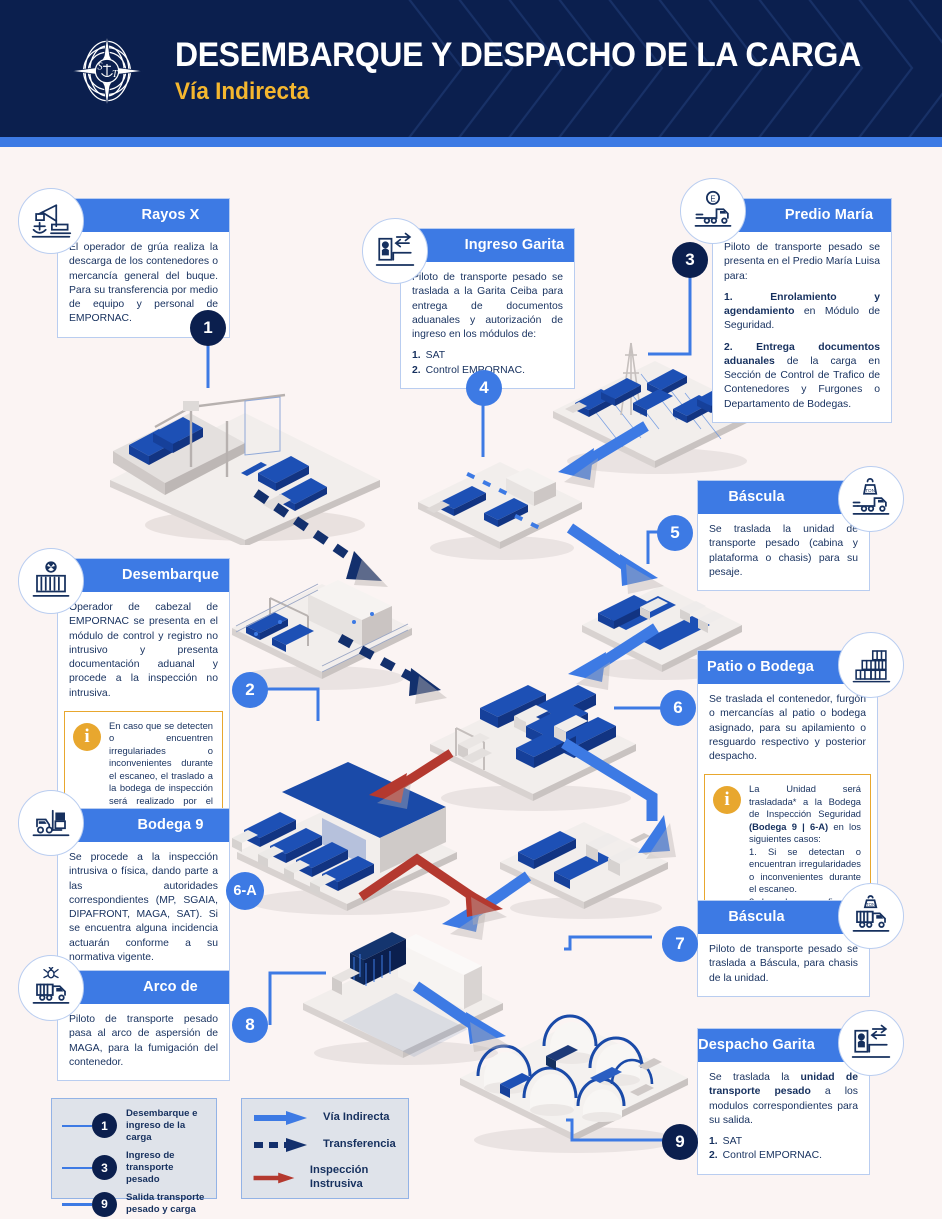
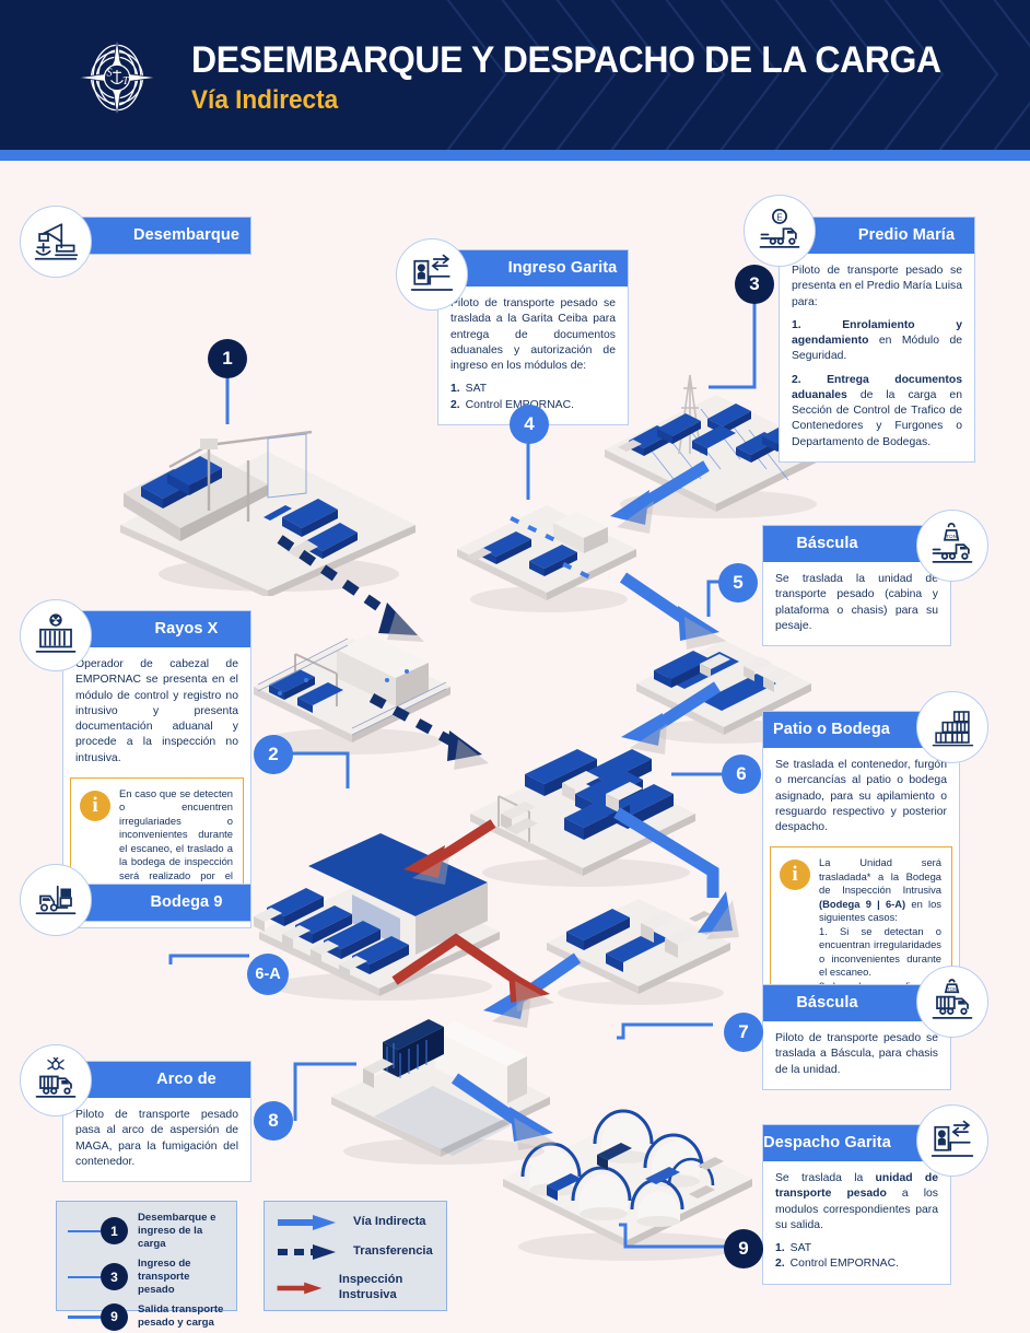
  S
  T
  DESEMBARQUE Y DESPACHO DE LA CARGA
  Vía Indirecta
  1
  2
  3
  4
  5
  6
  6-A
  7
  8
  9
- Rayos X
+ Desembarque
- El operador de grúa realiza la descarga de los contenedores o mercancía general del buque. Para su transferencia por medio de equipo y personal de EMPORNAC.
  Ingreso Garita Ceiba
  Piloto de transporte pesado se traslada a la Garita Ceiba para entrega de documentos aduanales y autorización de ingreso en los módulos de:
  1.
  SAT
  2.
  Control EMRNAC.
  E
  Predio María Luisa
  Piloto de transporte pesado se presenta en el Predio María Luisa para:
  1. Enrolamiento y agendamiento en Módulo de Seguridad.
  2. Entrega documentos aduanales de la carga en Sección de Control de Trafico de Contenedores y Furgones o Departamento de Bodegas.
- Desembarque
+ Rayos X
  Operador de cabezal de EMPORNAC se presenta en el módulo de control y registro no intrusivo y presenta documentación aduanal y procede a la inspección no intrusiva.
  i
  En caso que se detecten o encuentren irregulariades o inconvenientes durante el escaneo, el traslado a la bodega de inspección será realizado por el
  Báscula
  Se traslada la unidad de transporte pesado (cabina y plataforma o chasis) para su pesaje.
  Patio o Bodega
  Se traslada el contenedor, furgón o mercancías al patio o bodega asignado, para su apilamiento o resguardo respectivo y posterior despacho.
  i
- La Unidad será trasladada* a la Bodega de Inspección Seguridad (Bodega 9 | 6-A) en los siguientes casos:
+ La Unidad será trasladada* a la Bodega de Inspección Intrusiva (Bodega 9 | 6-A) en los siguientes casos:
  1. Si se detectan o encuentran irregularidades o inconvenientes durante el escaneo.
  Bodega 9
- Se procede a la inspección intrusiva o física, dando parte a las autoridades correspondientes (MP, SGAIA, DIPAFRONT, MAGA, SAT). Si se encuentra alguna incidencia actuarán conforme a su normativa vigente.
  Arco de aspersión
  Piloto de transporte pesado pasa al arco de aspersión de MAGA, para la fumigación del contenedor.
  Báscula
  Piloto de transporte pesado se traslada a Báscula, para chasis de la unidad.
  Despacho Garita
  Se traslada la unidad de transporte pesado a los modulos correspondientes para su salida.
  1.
  SAT
  2.
  Control EMPORNAC.
  1
  Desembarque e ingreso de la carga
  3
  Ingreso de transporte pesado
  9
  Salida transporte pesado y carga
  Vía Indirecta
  Transferencia
  Inspección Instrusiva
